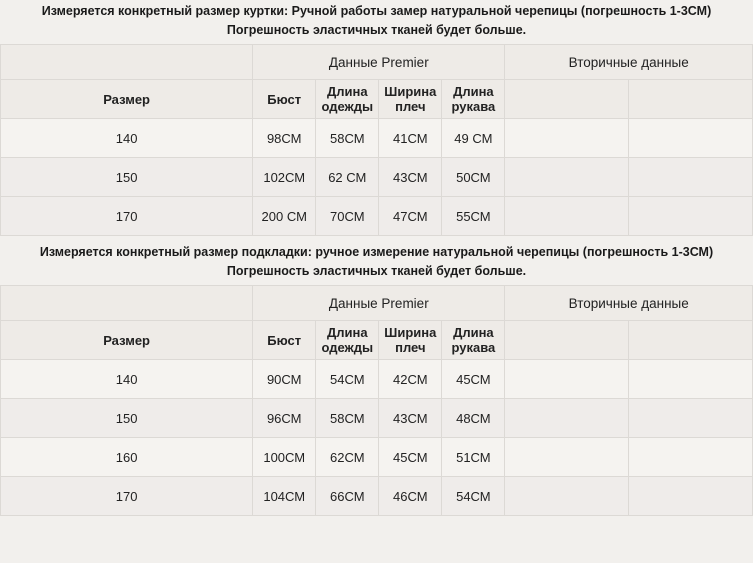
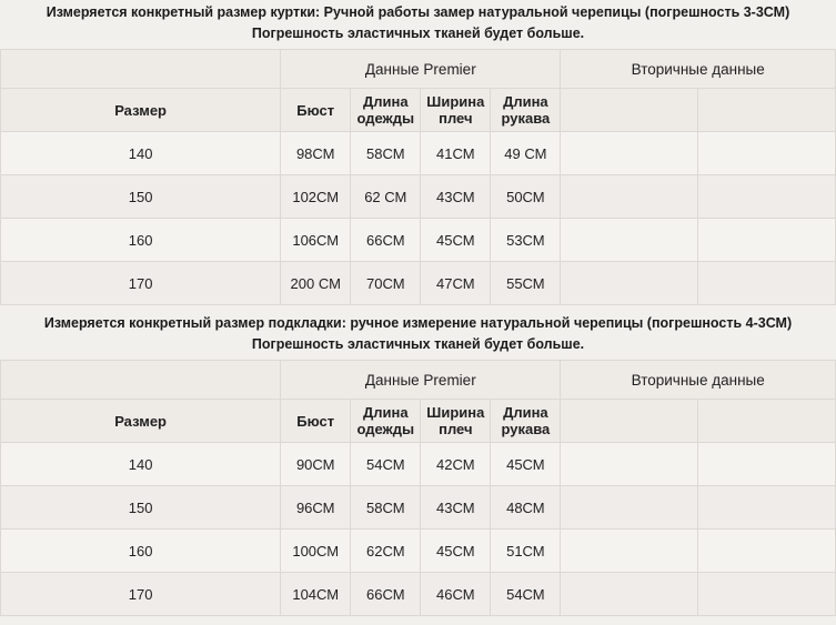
- Измеряется конкретный размер куртки: Ручной работы замер натуральной черепицы (погрешность 1-3СМ) Погрешность эластичных тканей будет больше.
+ Измеряется конкретный размер куртки: Ручной работы замер натуральной черепицы (погрешность 3-3СМ) Погрешность эластичных тканей будет больше.
  	Данные Premier	Вторичные данные
  Размер	Бюст	Длина одежды	Ширина плеч	Длина рукава
  140	98СМ	58СМ	41СМ	49 СМ
  150	102СМ	62 СМ	43СМ	50СМ
+ 160	106СМ	66СМ	45СМ	53СМ
  170	200 СМ	70СМ	47СМ	55СМ
- Измеряется конкретный размер подкладки: ручное измерение натуральной черепицы (погрешность 1-3СМ) Погрешность эластичных тканей будет больше.
+ Измеряется конкретный размер подкладки: ручное измерение натуральной черепицы (погрешность 4-3СМ) Погрешность эластичных тканей будет больше.
  	Данные Premier	Вторичные данные
  Размер	Бюст	Длина одежды	Ширина плеч	Длина рукава
  140	90СМ	54СМ	42СМ	45СМ
  150	96СМ	58СМ	43СМ	48СМ
  160	100СМ	62СМ	45СМ	51СМ
  170	104СМ	66СМ	46СМ	54СМ
